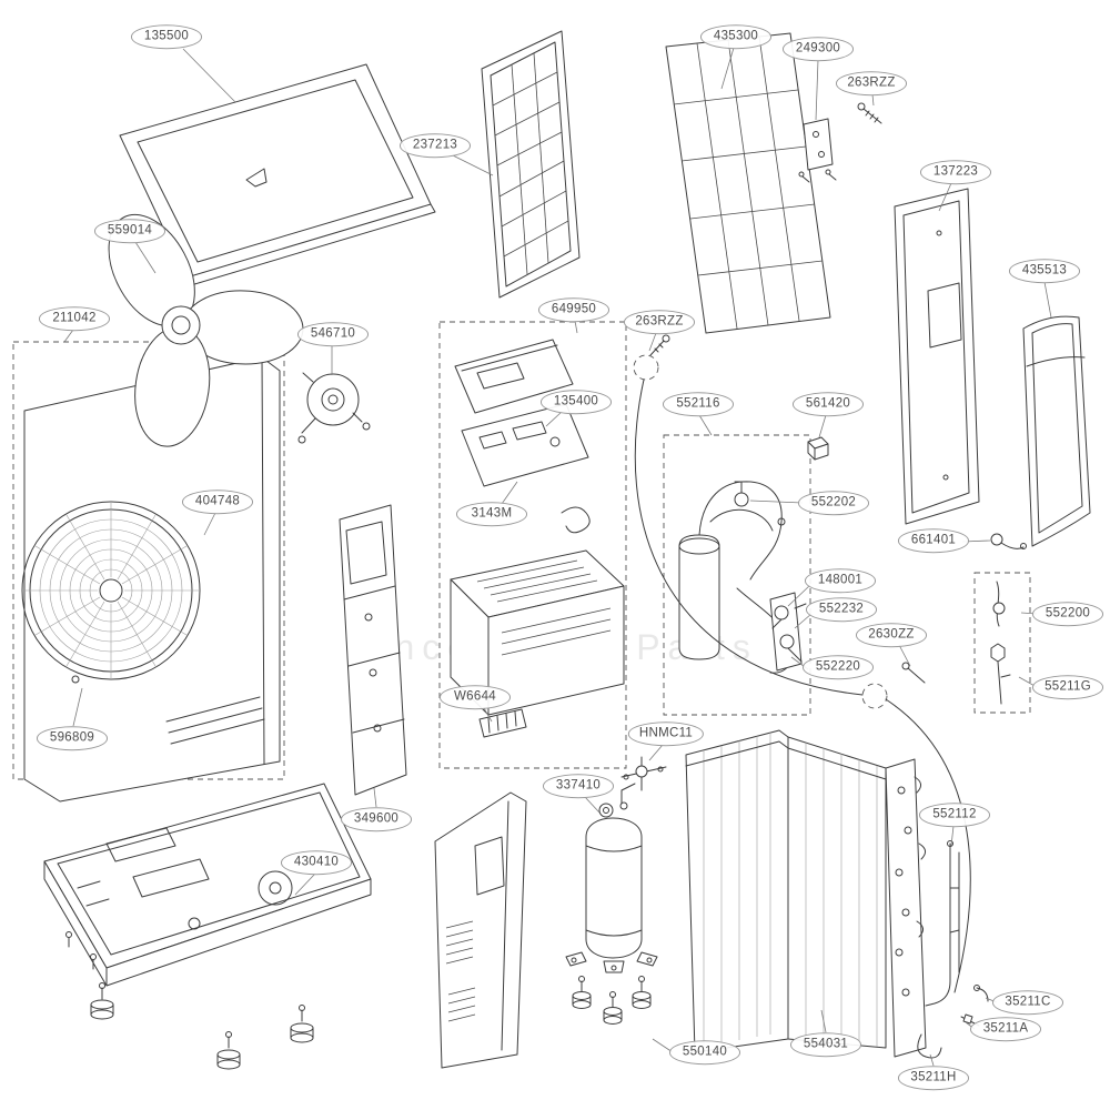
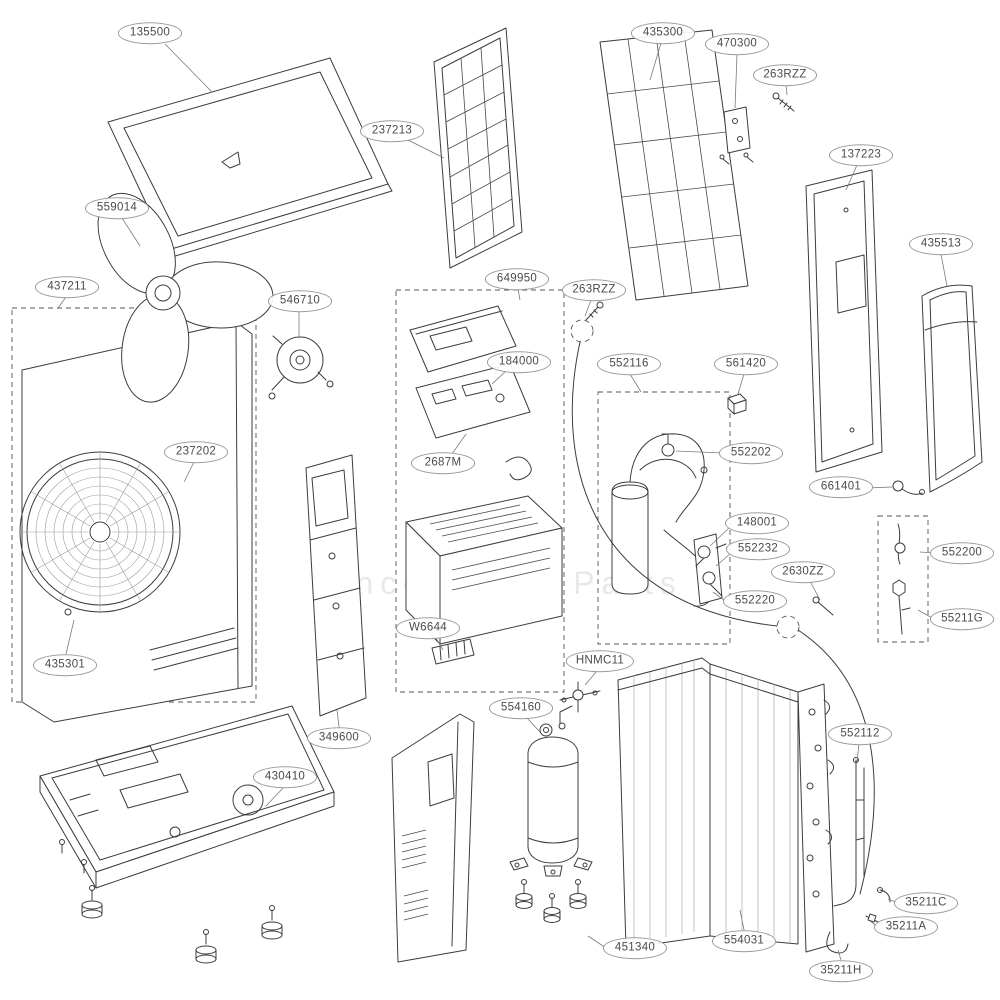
  135500
  237213
  435300
- 249300
+ 470300
  263RZZ
  137223
  435513
  559014
- 211042
+ 437211
  546710
  649950
  263RZZ
- 135400
+ 184000
  552116
  561420
  552202
- 404748
+ 237202
- 3143M
+ 2687M
  661401
  148001
  552232
  552200
  2630ZZ
  552220
  55211G
- 596809
+ 435301
  W6644
  HNMC11
  349600
- 337410
+ 554160
  430410
  552112
  554031
  35211C
  35211A
- 550140
+ 451340
  35211H
